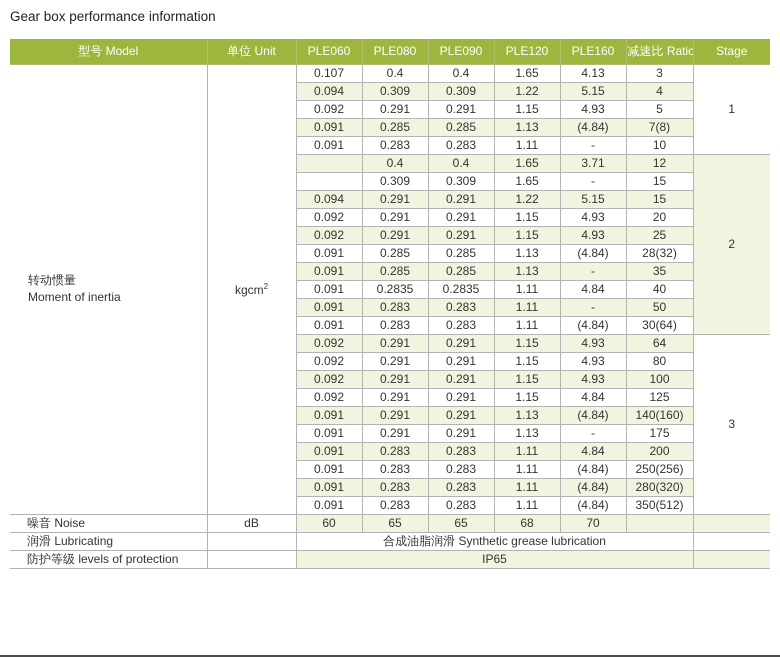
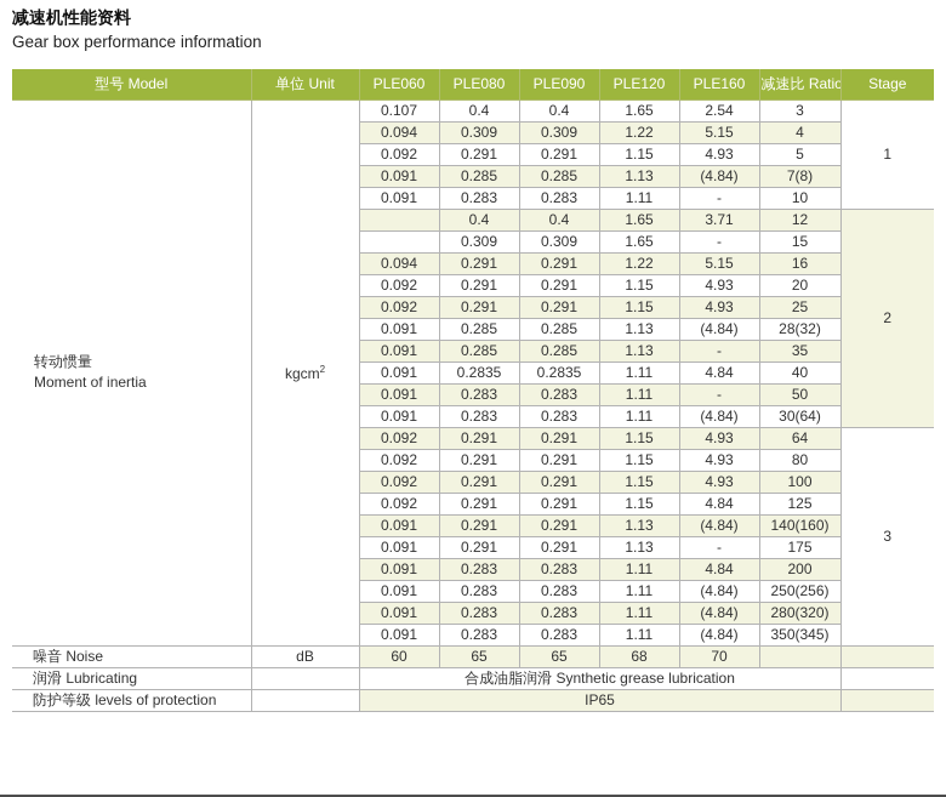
+ 减速机性能资料
  Gear box performance information
  型号 Model	单位 Unit	PLE060	PLE080	PLE090	PLE120	PLE160	减速比 Ratio	Stage
- 转动惯量Moment of inertia	kgcm2	0.107	0.4	0.4	1.65	4.13	3	1
+ 转动惯量Moment of inertia	kgcm2	0.107	0.4	0.4	1.65	2.54	3	1
  0.094	0.309	0.309	1.22	5.15	4
  0.092	0.291	0.291	1.15	4.93	5
  0.091	0.285	0.285	1.13	(4.84)	7(8)
  0.091	0.283	0.283	1.11	-	10
  	0.4	0.4	1.65	3.71	12	2
  	0.309	0.309	1.65	-	15
- 0.094	0.291	0.291	1.22	5.15	15
+ 0.094	0.291	0.291	1.22	5.15	16
  0.092	0.291	0.291	1.15	4.93	20
  0.092	0.291	0.291	1.15	4.93	25
  0.091	0.285	0.285	1.13	(4.84)	28(32)
  0.091	0.285	0.285	1.13	-	35
  0.091	0.2835	0.2835	1.11	4.84	40
  0.091	0.283	0.283	1.11	-	50
  0.091	0.283	0.283	1.11	(4.84)	30(64)
  0.092	0.291	0.291	1.15	4.93	64	3
  0.092	0.291	0.291	1.15	4.93	80
  0.092	0.291	0.291	1.15	4.93	100
  0.092	0.291	0.291	1.15	4.84	125
  0.091	0.291	0.291	1.13	(4.84)	140(160)
  0.091	0.291	0.291	1.13	-	175
  0.091	0.283	0.283	1.11	4.84	200
  0.091	0.283	0.283	1.11	(4.84)	250(256)
  0.091	0.283	0.283	1.11	(4.84)	280(320)
- 0.091	0.283	0.283	1.11	(4.84)	350(512)
+ 0.091	0.283	0.283	1.11	(4.84)	350(345)
  噪音 Noise	dB	60	65	65	68	70
  润滑 Lubricating		合成油脂润滑 Synthetic grease lubrication
  防护等级 levels of protection		IP65
